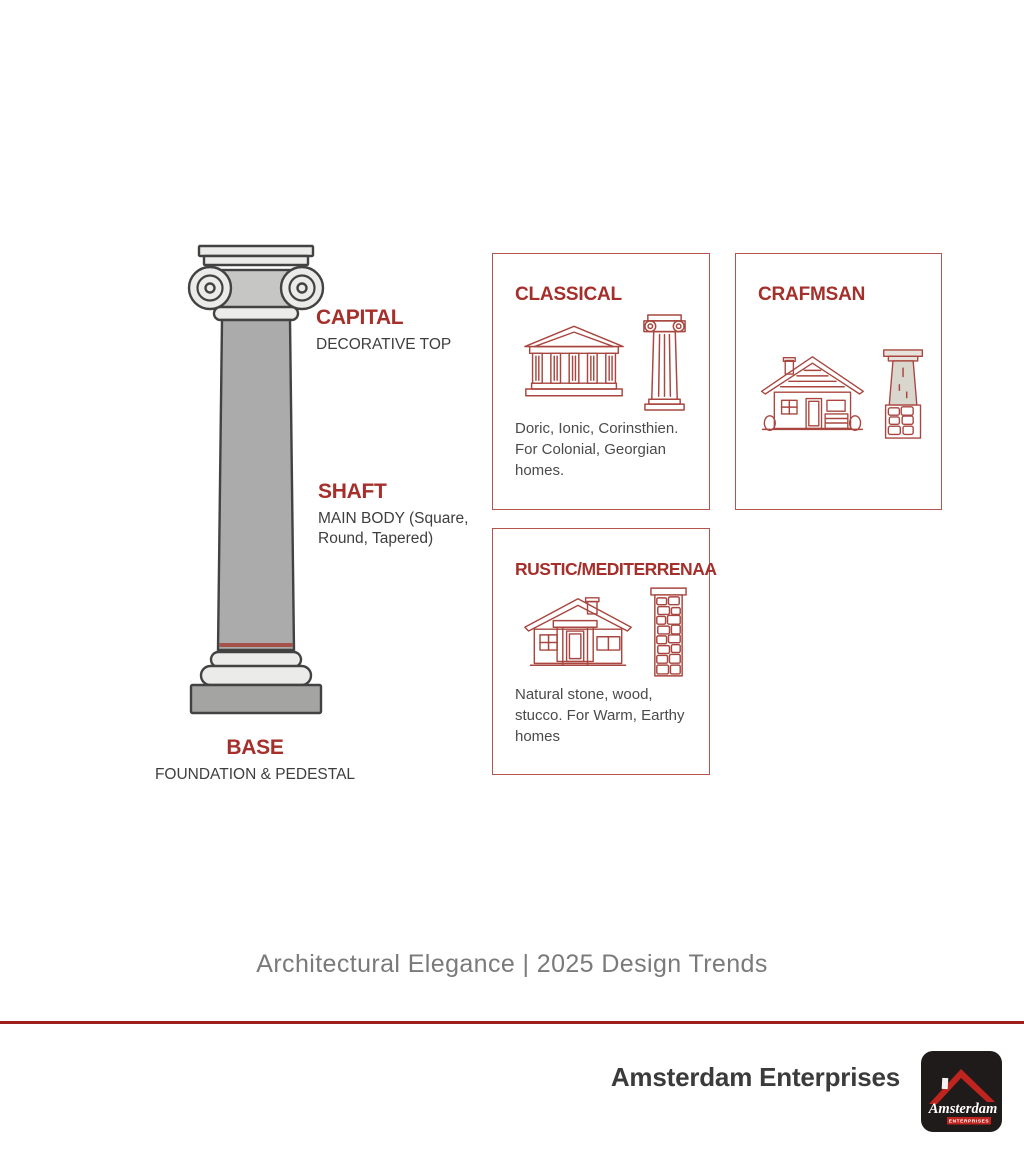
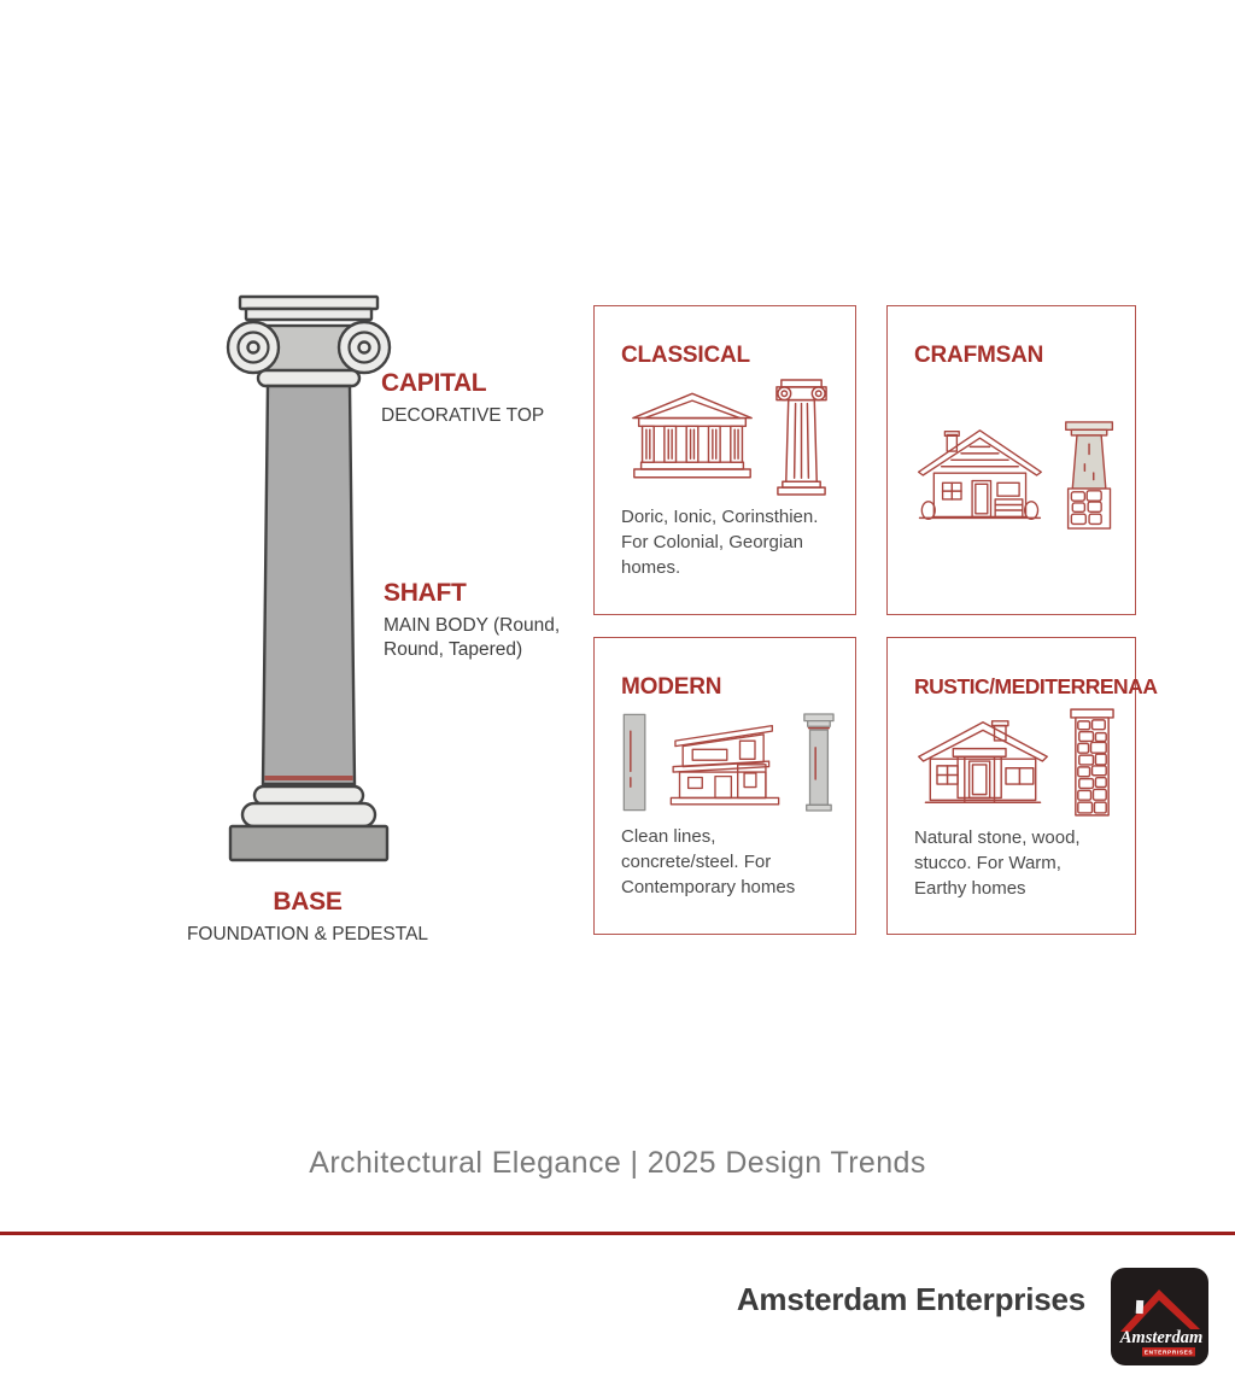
  CAPITAL
  DECORATIVE TOP
  SHAFT
- MAIN BODY (Square, Round, Tapered)
+ MAIN BODY (Round, Round, Tapered)
  BASE
  FOUNDATION & PEDESTAL
  CLASSICAL
  Doric, Ionic, Corinsthien. For Colonial, Georgian homes.
  CRAFMSAN
+ MODERN
+ Clean lines, concrete/steel. For Contemporary homes
  RUSTIC/MEDITERRENAA
  Natural stone, wood, stucco. For Warm, Earthy homes
  Architectural Elegance | 2025 Design Trends
  Amsterdam Enterprises
  Amsterdam
